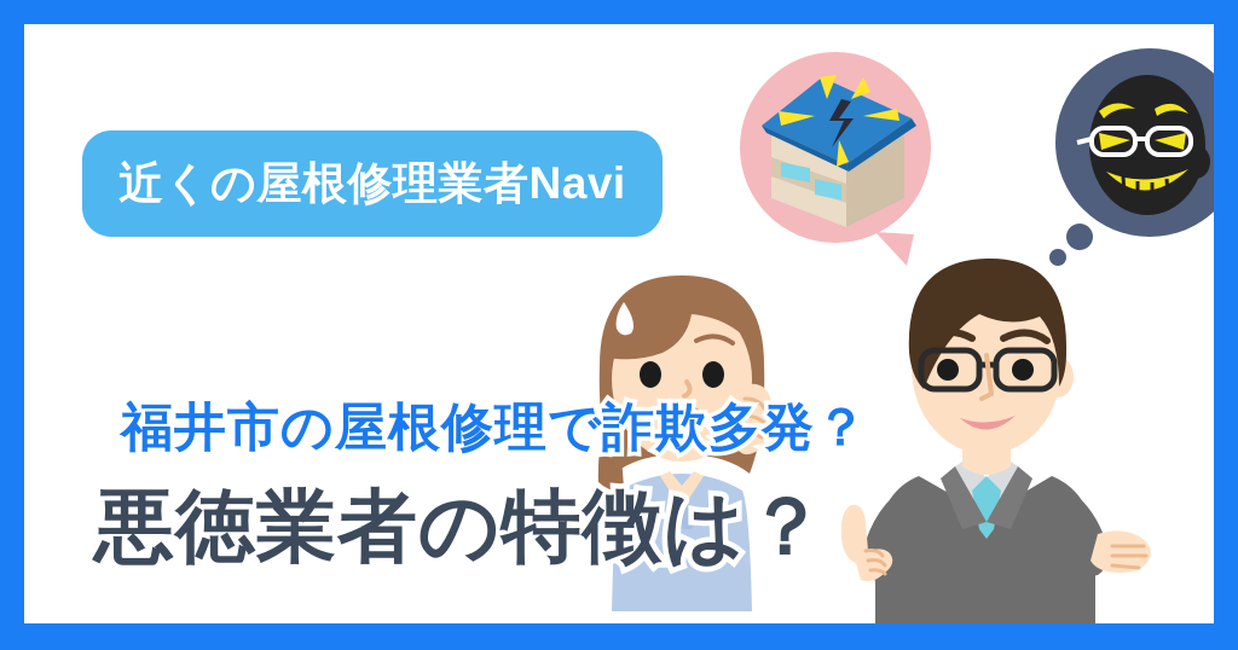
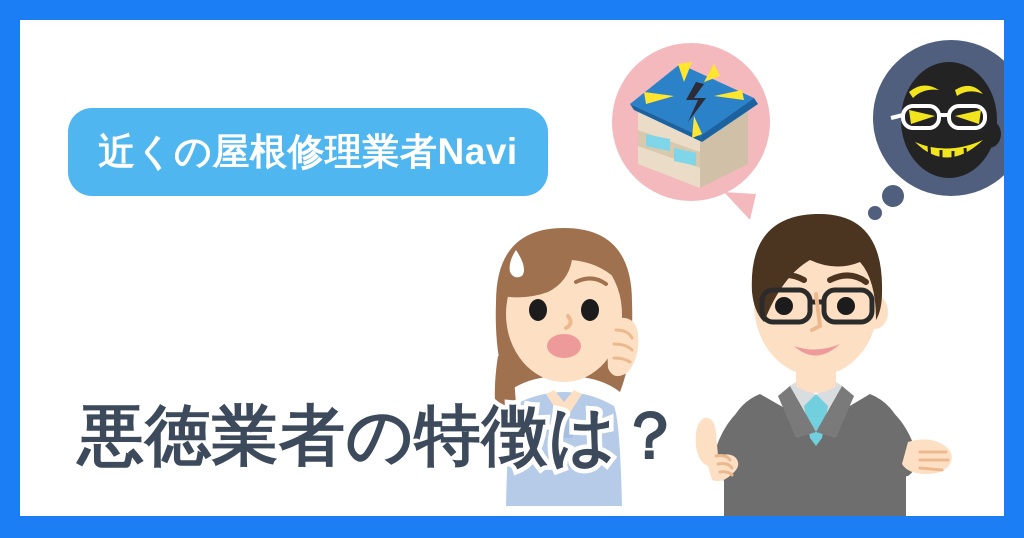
  近くの屋根修理業者Navi
- 福井市の屋根修理で詐欺多発？
  悪徳業者の特徴は？
